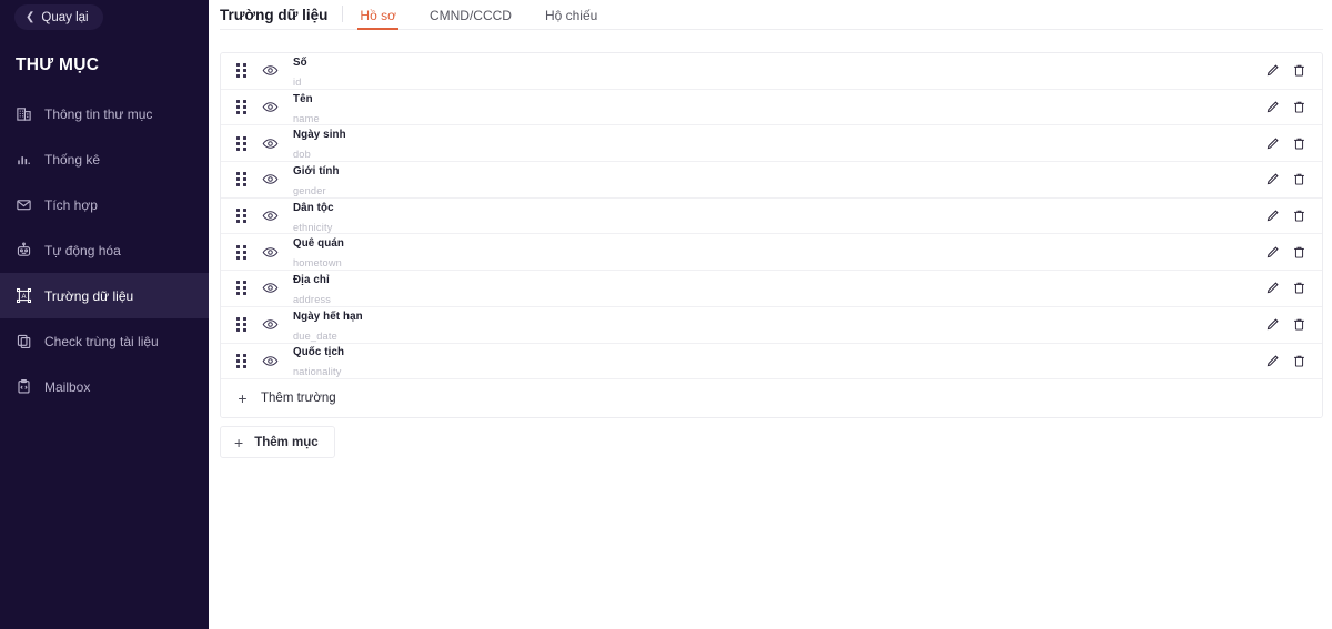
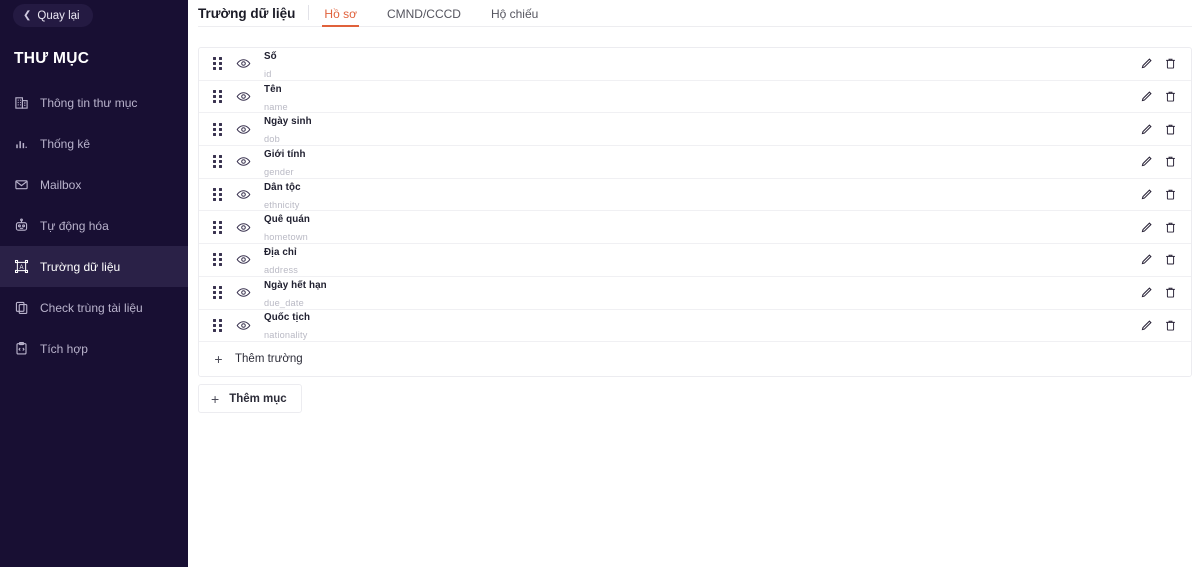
  ❮
  Quay lại
  THƯ MỤC
  Thông tin thư mục
  Thống kê
- Tích hợp
+ Mailbox
  Tự động hóa
  Trường dữ liệu
  Check trùng tài liệu
- Mailbox
+ Tích hợp
  Trường dữ liệu
  Hồ sơ
  CMND/CCCD
  Hộ chiếu
  Số
  id
  Tên
  name
  Ngày sinh
  dob
  Giới tính
  gender
  Dân tộc
  ethnicity
  Quê quán
  hometown
  Địa chỉ
  address
  Ngày hết hạn
  due_date
  Quốc tịch
  nationality
  +
  Thêm trường
  +
  Thêm mục
